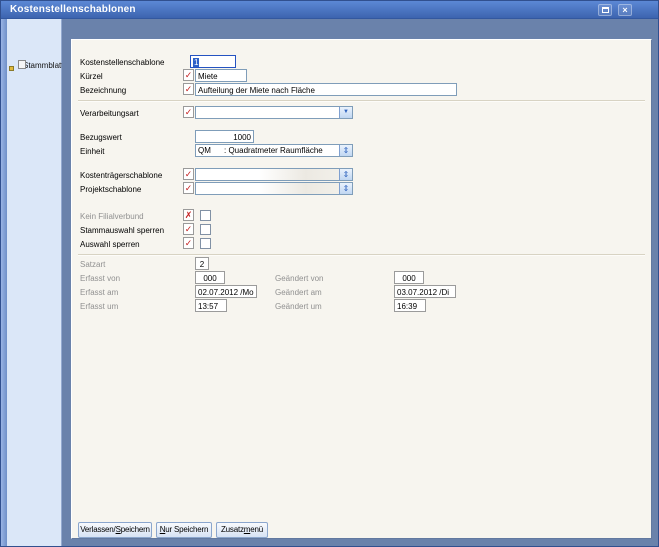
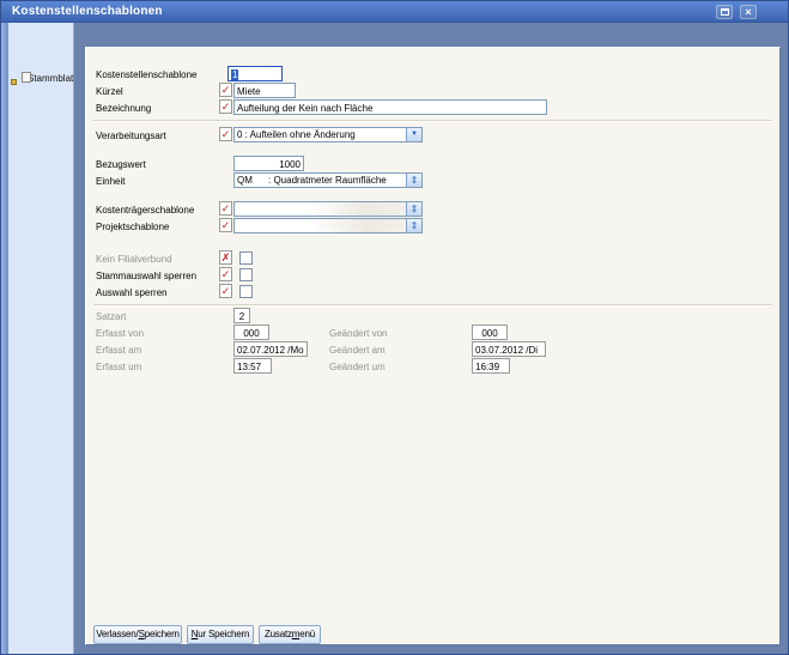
  Kostenstellenschablonen
  ×
  tammblat
  Kostenstellenschablone
  1
  Kürzel
  ✓
  Miete
  Bezeichnung
  ✓
- Aufteilung der Miete nach Fläche
+ Aufteilung der Kein nach Fläche
  Verarbeitungsart
  ✓
+ 0 : Aufteilen ohne Änderung
  Bezugswert
  1000
  Einheit
  QM : Quadratmeter Raumfläche
  ⇕
  Kostenträgerschablone
  ✓
  ⇕
  Projektschablone
  ✓
  ⇕
  Kein Filialverbund
  ✗
  Stammauswahl sperren
  ✓
  Auswahl sperren
  ✓
  Satzart
  2
  Erfasst von
  000
  Geändert von
  000
  Erfasst am
  02.07.2012 /Mo
  Geändert am
  03.07.2012 /Di
  Erfasst um
  13:57
  Geändert um
  16:39
  Verlassen/Speichern
  Nur Speichern
  Zusatzmenü
